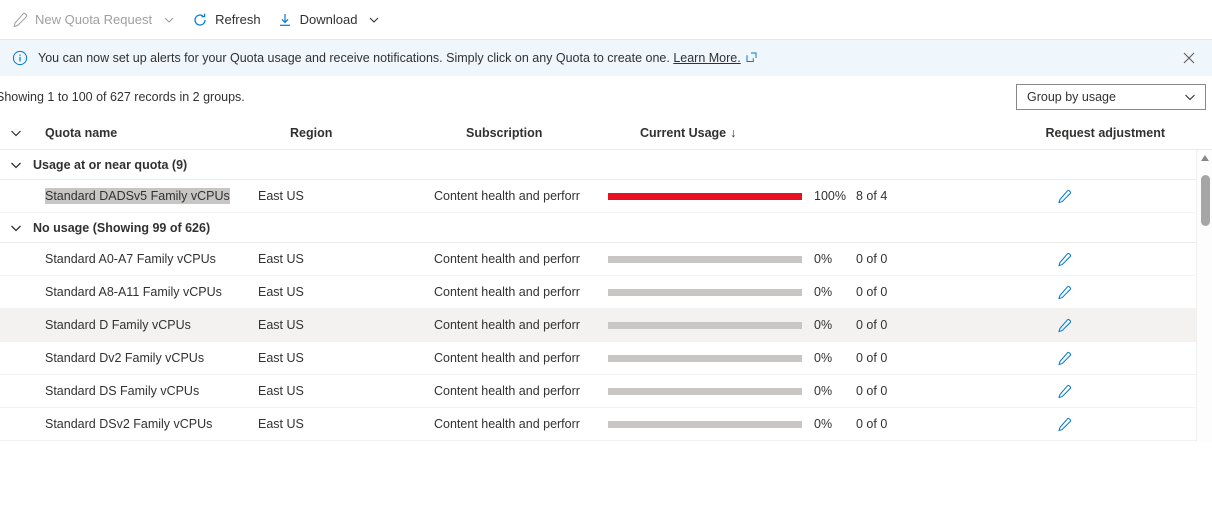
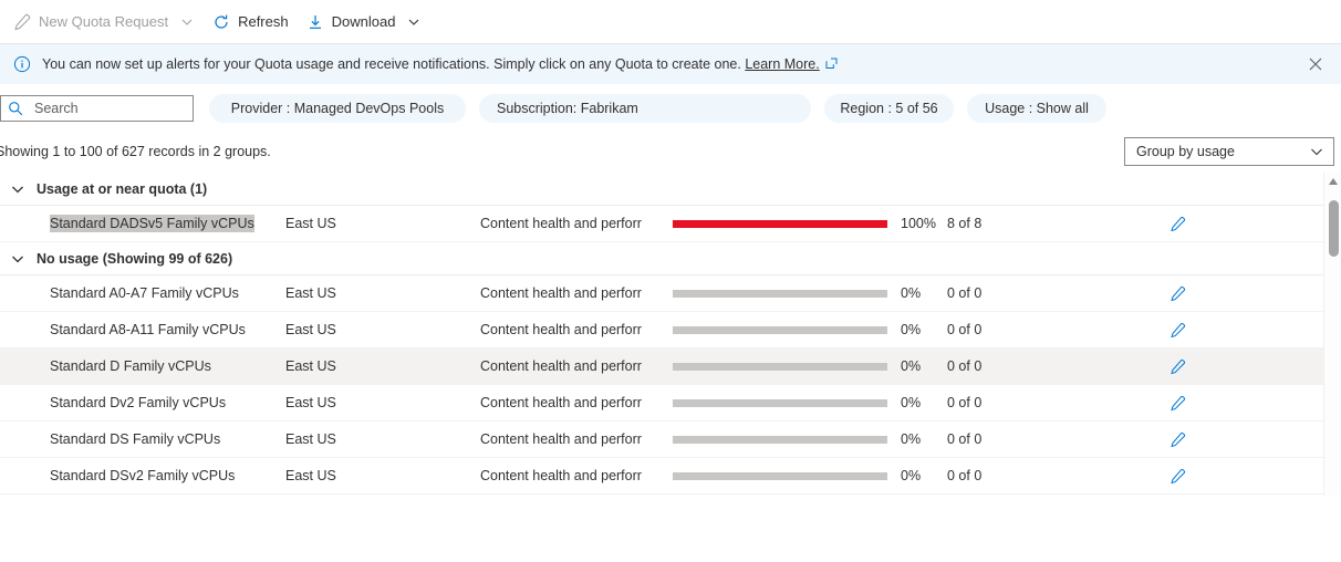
  New Quota Request
  Refresh
  Download
  You can now set up alerts for your Quota usage and receive notifications. Simply click on any Quota to create one. Learn More.
+ Search
+ Provider : Managed DevOps Pools
+ Subscription: Fabrikam
+ Region : 5 of 56
+ Usage : Show all
  Showing 1 to 100 of 627 records in 2 groups.
  Group by usage
- Quota name
- Region
- Subscription
- Current Usage
- ↓
- Request adjustment
- Usage at or near quota (9)
+ Usage at or near quota (1)
  Standard DADSv5 Family vCPUs
  East US
  Content health and perforr
  100%
- 8 of 4
+ 8 of 8
  No usage (Showing 99 of 626)
  Standard A0-A7 Family vCPUs
  East US
  Content health and perforr
  0%
  0 of 0
  Standard A8-A11 Family vCPUs
  East US
  Content health and perforr
  0%
  0 of 0
  Standard D Family vCPUs
  East US
  Content health and perforr
  0%
  0 of 0
  Standard Dv2 Family vCPUs
  East US
  Content health and perforr
  0%
  0 of 0
  Standard DS Family vCPUs
  East US
  Content health and perforr
  0%
  0 of 0
  Standard DSv2 Family vCPUs
  East US
  Content health and perforr
  0%
  0 of 0
